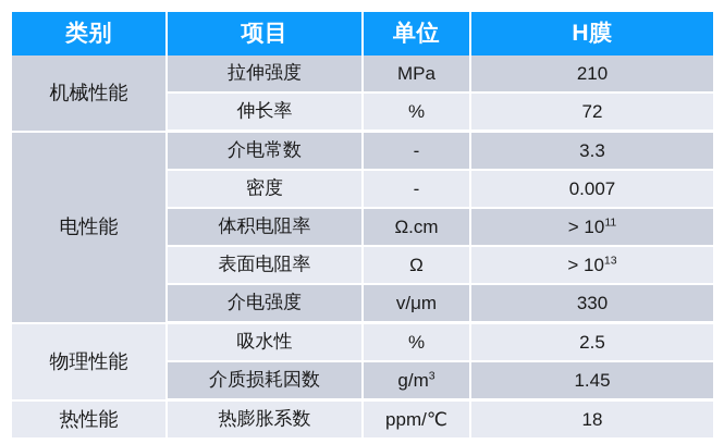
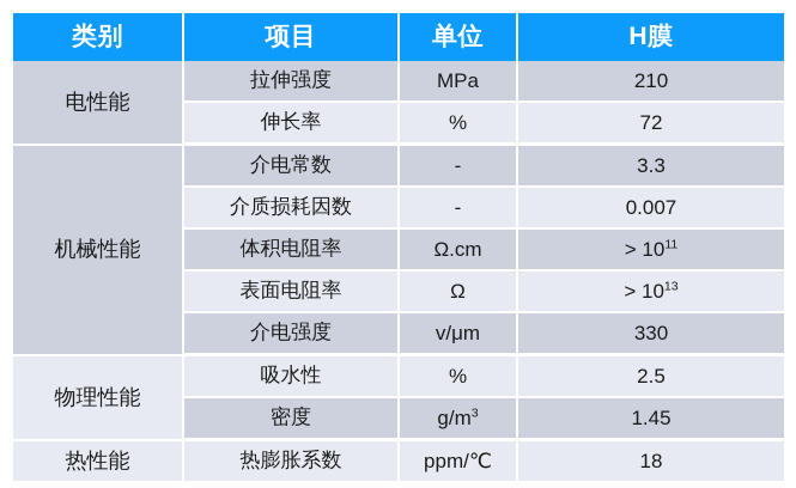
  类别	项目	单位	H膜
- 机械性能	拉伸强度	MPa	210
+ 电性能	拉伸强度	MPa	210
  伸长率	%	72
- 电性能	介电常数	-	3.3
+ 机械性能	介电常数	-	3.3
- 密度	-	0.007
+ 介质损耗因数	-	0.007
  体积电阻率	Ω.cm	> 1011
  表面电阻率	Ω	> 1013
  介电强度	v/μm	330
  物理性能	吸水性	%	2.5
- 介质损耗因数	g/m3	1.45
+ 密度	g/m3	1.45
  热性能	热膨胀系数	ppm/℃	18
